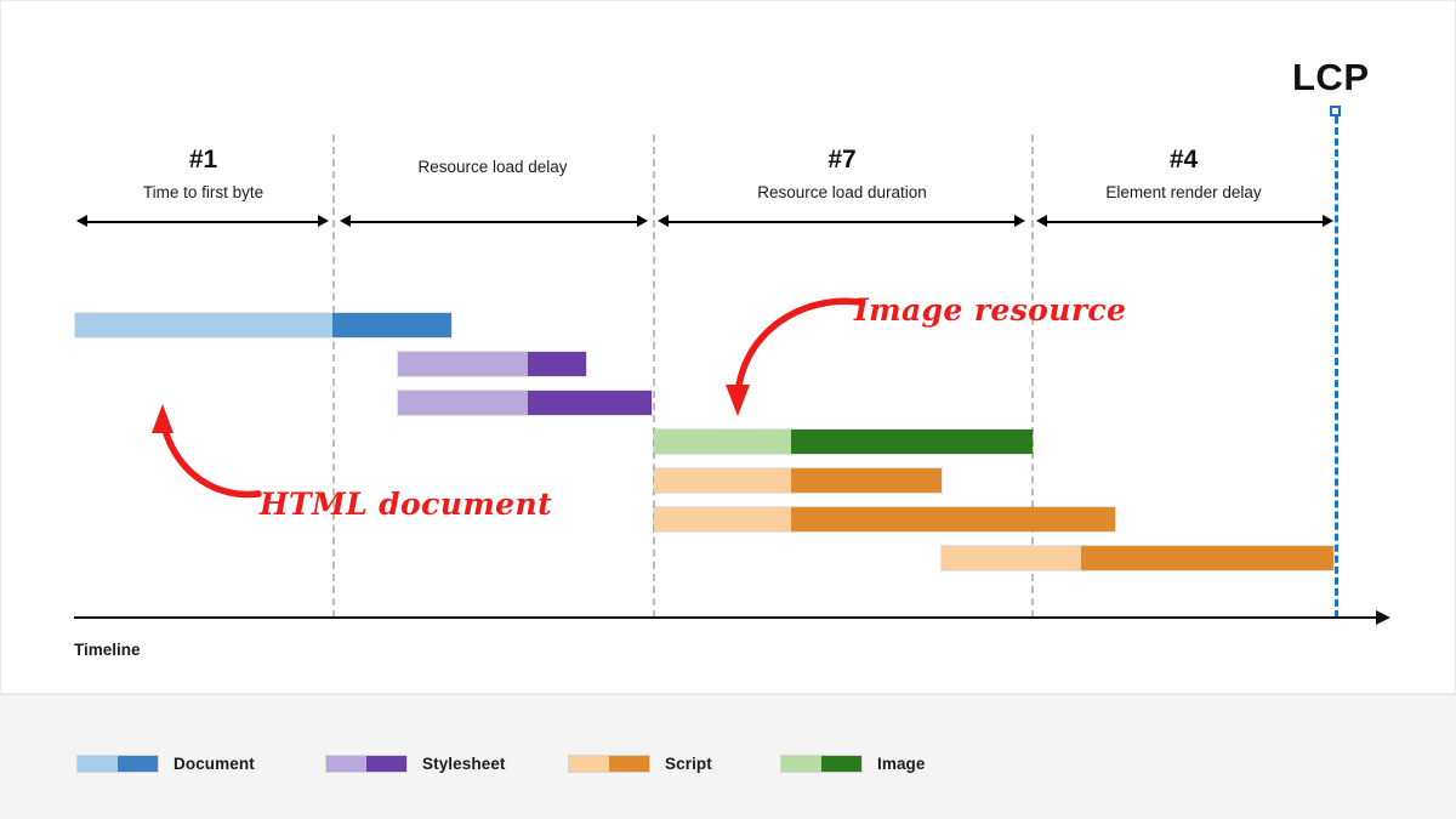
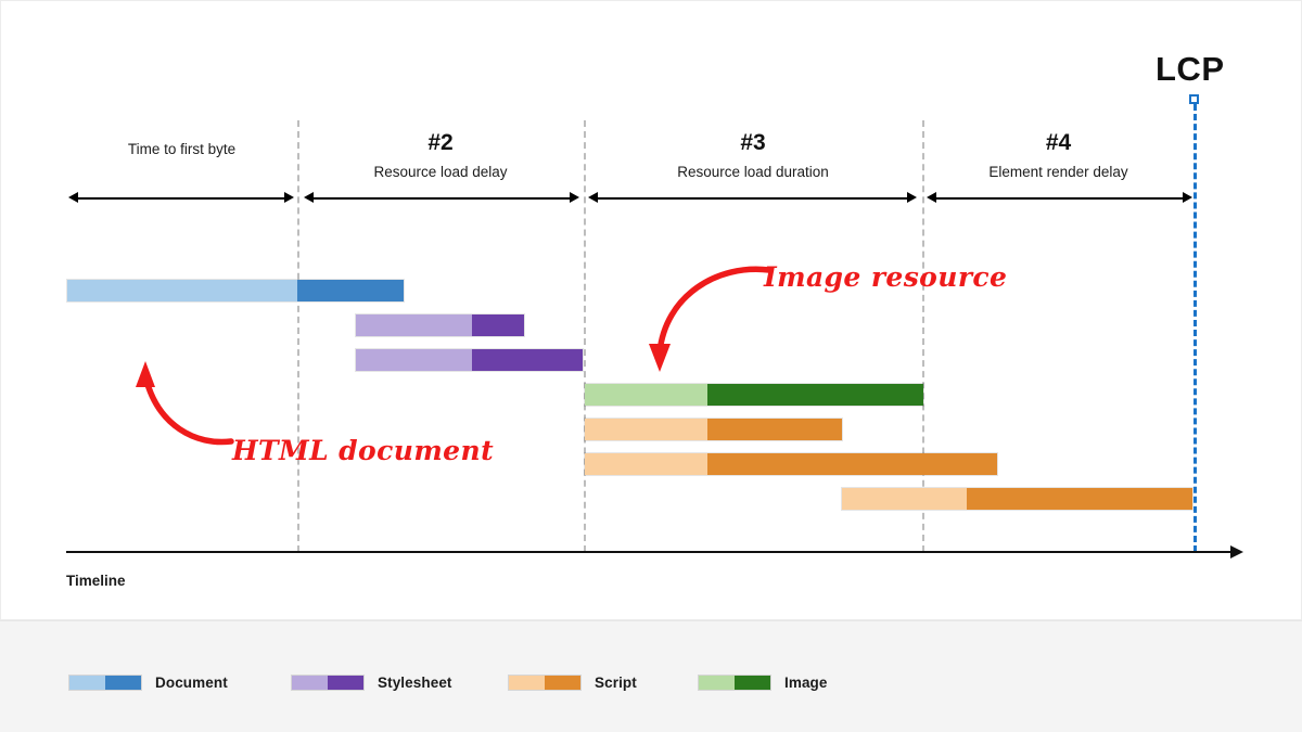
  LCP
- #1
  Time to first byte
+ #2
  Resource load delay
- #7
+ #3
  Resource load duration
  #4
  Element render delay
  HTML document
  Image resource
  Timeline
  Document
  Stylesheet
  Script
  Image
